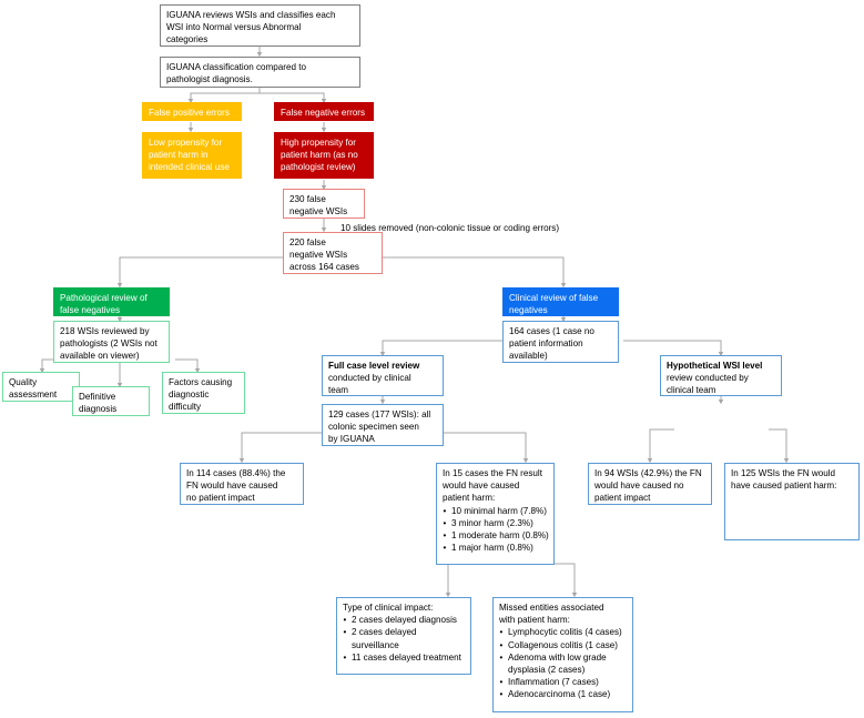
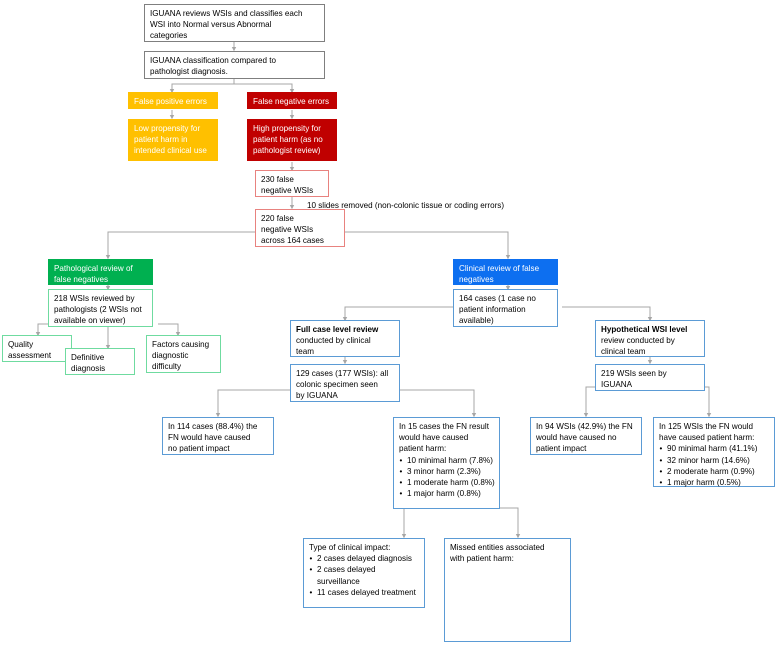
  IGUANA reviews WSIs and classifies each
  WSI into Normal versus Abnormal
  categories
  IGUANA classification compared to
  pathologist diagnosis.
  False positive errors
  False negative errors
  Low propensity for
  patient harm in
  intended clinical use
  High propensity for
  patient harm (as no
  pathologist review)
  230 false
  negative WSIs
  10 slides removed (non-colonic tissue or coding errors)
  220 false
  negative WSIs
  across 164 cases
  Pathological review of
  false negatives
  218 WSIs reviewed by
  pathologists (2 WSIs not
  available on viewer)
  Quality
  assessment
  Definitive
  diagnosis
  Factors causing
  diagnostic
  difficulty
  Clinical review of false
  negatives
  164 cases (1 case no
  patient information
  available)
  Full case level review
  conducted by clinical
  team
  Hypothetical WSI level
  review conducted by
  clinical team
  129 cases (177 WSIs): all
  colonic specimen seen
  by IGUANA
+ 219 WSIs seen by
+ IGUANA
  In 114 cases (88.4%) the
  FN would have caused
  no patient impact
  In 15 cases the FN result
  would have caused
  patient harm:
  10 minimal harm (7.8%)
  3 minor harm (2.3%)
  1 moderate harm (0.8%)
  1 major harm (0.8%)
  In 94 WSIs (42.9%) the FN
  would have caused no
  patient impact
  In 125 WSIs the FN would
  have caused patient harm:
+ 90 minimal harm (41.1%)
+ 32 minor harm (14.6%)
+ 2 moderate harm (0.9%)
+ 1 major harm (0.5%)
  Type of clinical impact:
  2 cases delayed diagnosis
  2 cases delayed surveillance
  11 cases delayed treatment
  Missed entities associated
  with patient harm:
- Lymphocytic colitis (4 cases)
- Collagenous colitis (1 case)
- Adenoma with low grade dysplasia (2 cases)
- Inflammation (7 cases)
- Adenocarcinoma (1 case)
